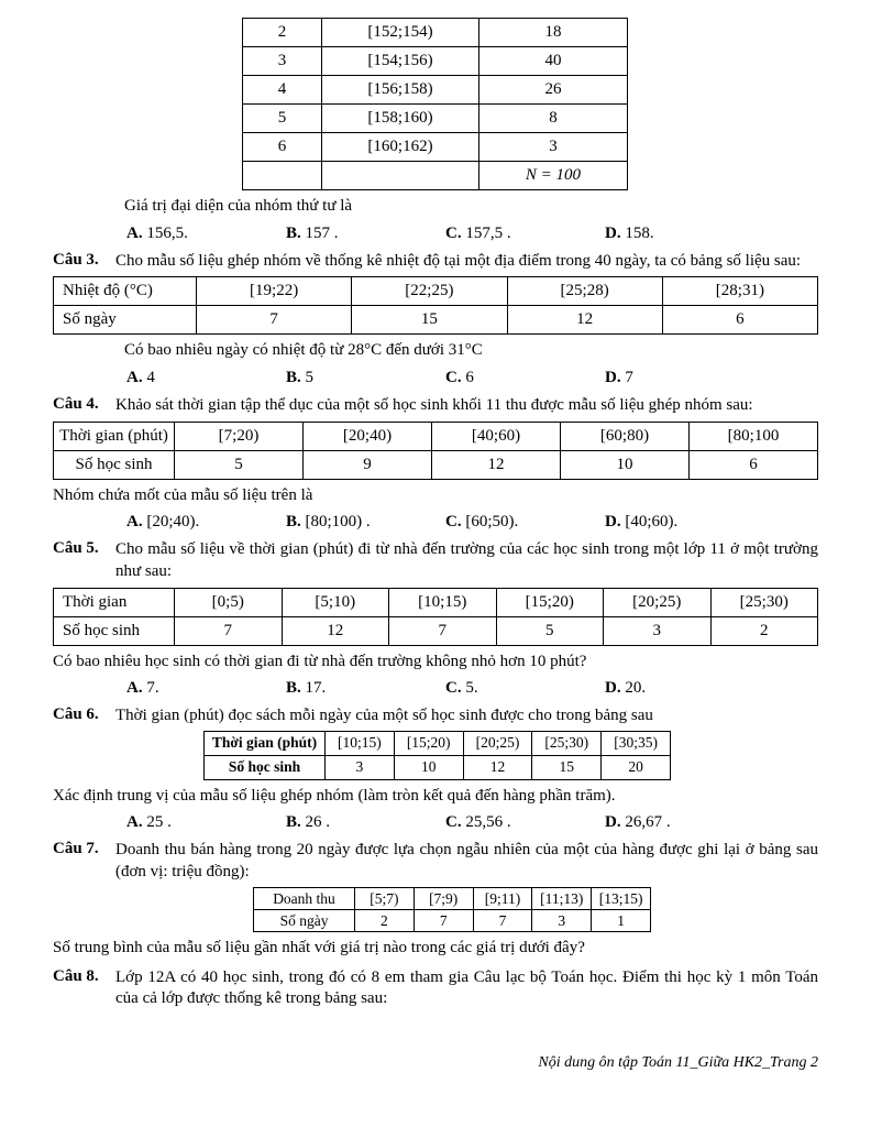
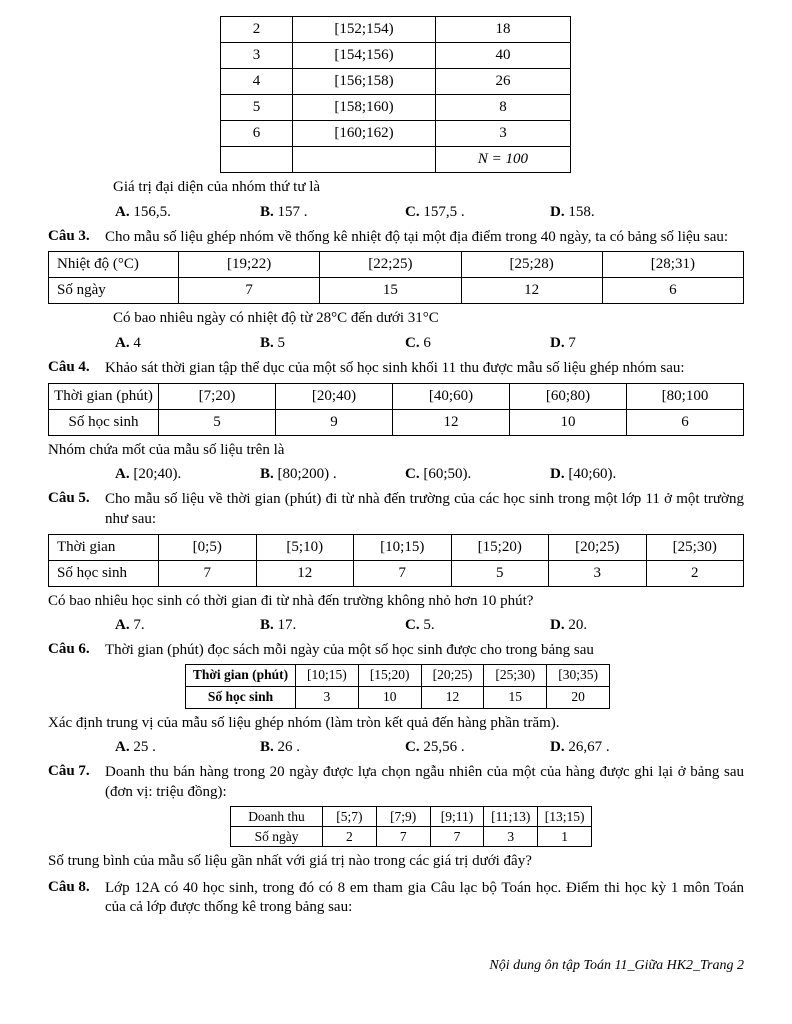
  2	[152;154)	18
  3	[154;156)	40
  4	[156;158)	26
  5	[158;160)	8
  6	[160;162)	3
  		N = 100
  Giá trị đại diện của nhóm thứ tư là
  A. 156,5.
  B. 157 .
  C. 157,5 .
  D. 158.
  Câu 3.
  Cho mẫu số liệu ghép nhóm về thống kê nhiệt độ tại một địa điểm trong 40 ngày, ta có bảng số liệu sau:
  Nhiệt độ (°C)	[19;22)	[22;25)	[25;28)	[28;31)
  Số ngày	7	15	12	6
  Có bao nhiêu ngày có nhiệt độ từ 28°C đến dưới 31°C
  A. 4
  B. 5
  C. 6
  D. 7
  Câu 4.
  Khảo sát thời gian tập thể dục của một số học sinh khối 11 thu được mẫu số liệu ghép nhóm sau:
  Thời gian (phút)	[7;20)	[20;40)	[40;60)	[60;80)	[80;100
  Số học sinh	5	9	12	10	6
  Nhóm chứa mốt của mẫu số liệu trên là
  A. [20;40).
- B. [80;100) .
+ B. [80;200) .
  C. [60;50).
  D. [40;60).
  Câu 5.
  Cho mẫu số liệu về thời gian (phút) đi từ nhà đến trường của các học sinh trong một lớp 11 ở một trường như sau:
  Thời gian	[0;5)	[5;10)	[10;15)	[15;20)	[20;25)	[25;30)
  Số học sinh	7	12	7	5	3	2
  Có bao nhiêu học sinh có thời gian đi từ nhà đến trường không nhỏ hơn 10 phút?
  A. 7.
  B. 17.
  C. 5.
  D. 20.
  Câu 6.
  Thời gian (phút) đọc sách mỗi ngày của một số học sinh được cho trong bảng sau
  Thời gian (phút)	[10;15)	[15;20)	[20;25)	[25;30)	[30;35)
  Số học sinh	3	10	12	15	20
  Xác định trung vị của mẫu số liệu ghép nhóm (làm tròn kết quả đến hàng phần trăm).
  A. 25 .
  B. 26 .
  C. 25,56 .
  D. 26,67 .
  Câu 7.
  Doanh thu bán hàng trong 20 ngày được lựa chọn ngẫu nhiên của một của hàng được ghi lại ở bảng sau (đơn vị: triệu đồng):
  Doanh thu	[5;7)	[7;9)	[9;11)	[11;13)	[13;15)
  Số ngày	2	7	7	3	1
  Số trung bình của mẫu số liệu gần nhất với giá trị nào trong các giá trị dưới đây?
  Câu 8.
  Lớp 12A có 40 học sinh, trong đó có 8 em tham gia Câu lạc bộ Toán học. Điểm thi học kỳ 1 môn Toán của cả lớp được thống kê trong bảng sau:
  Nội dung ôn tập Toán 11_Giữa HK2_Trang 2
